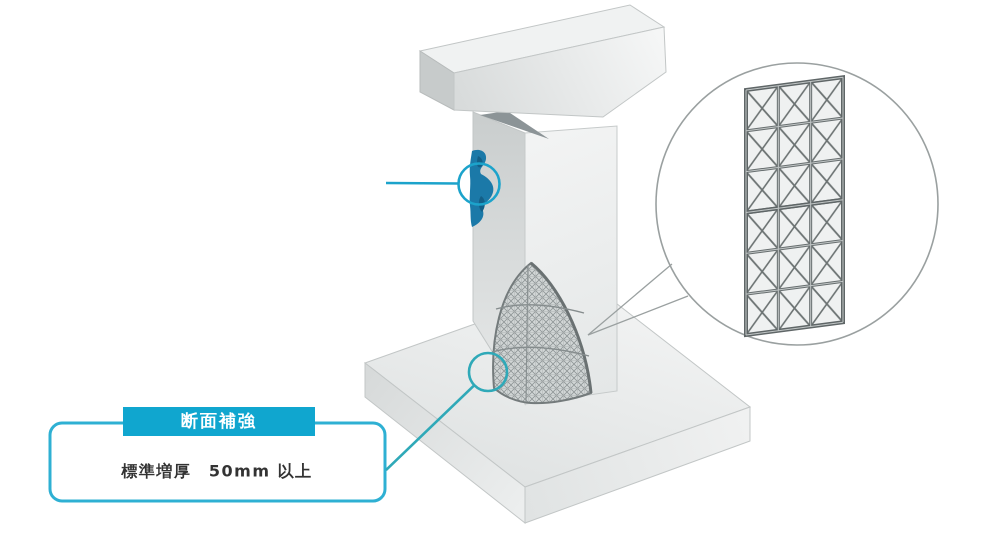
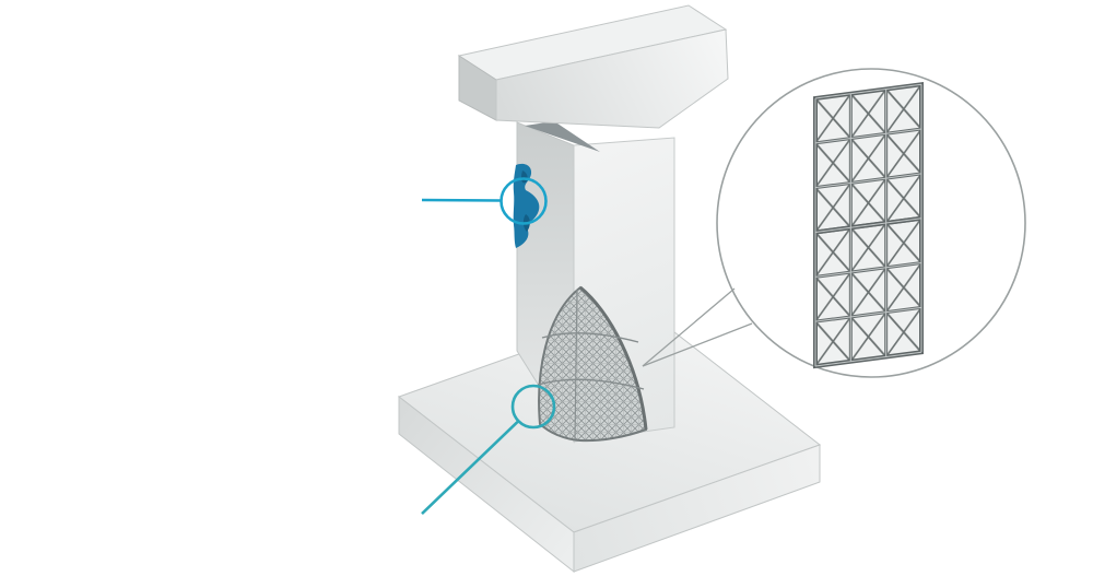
- 断面補強
- 標準増厚 50mm 以上
